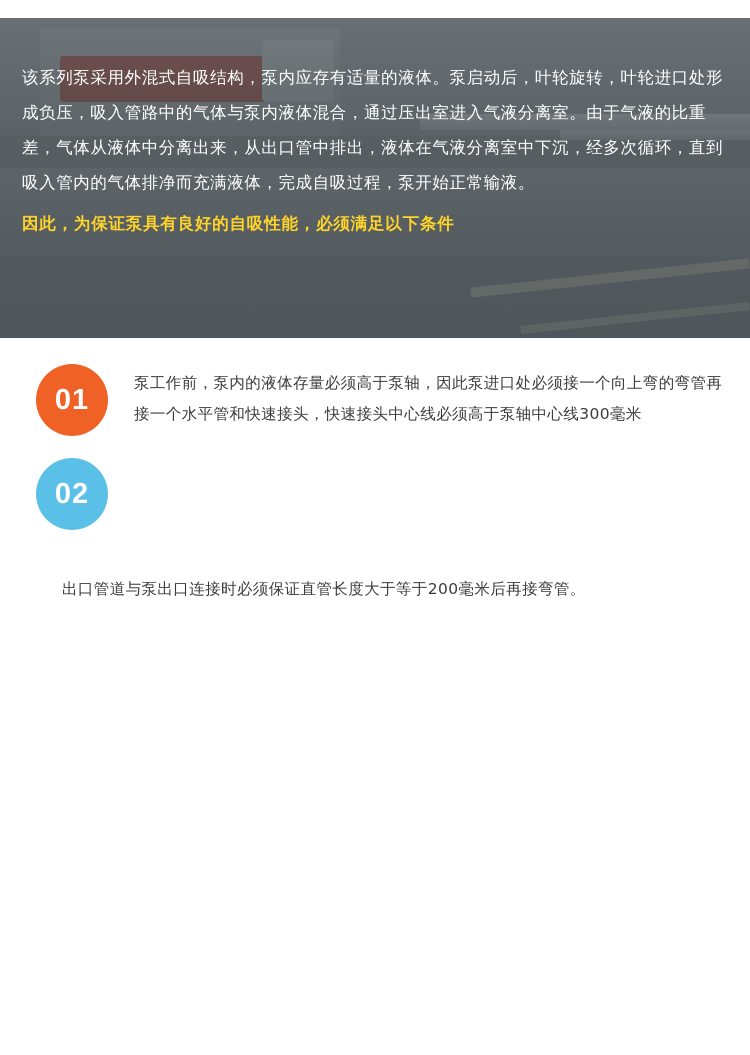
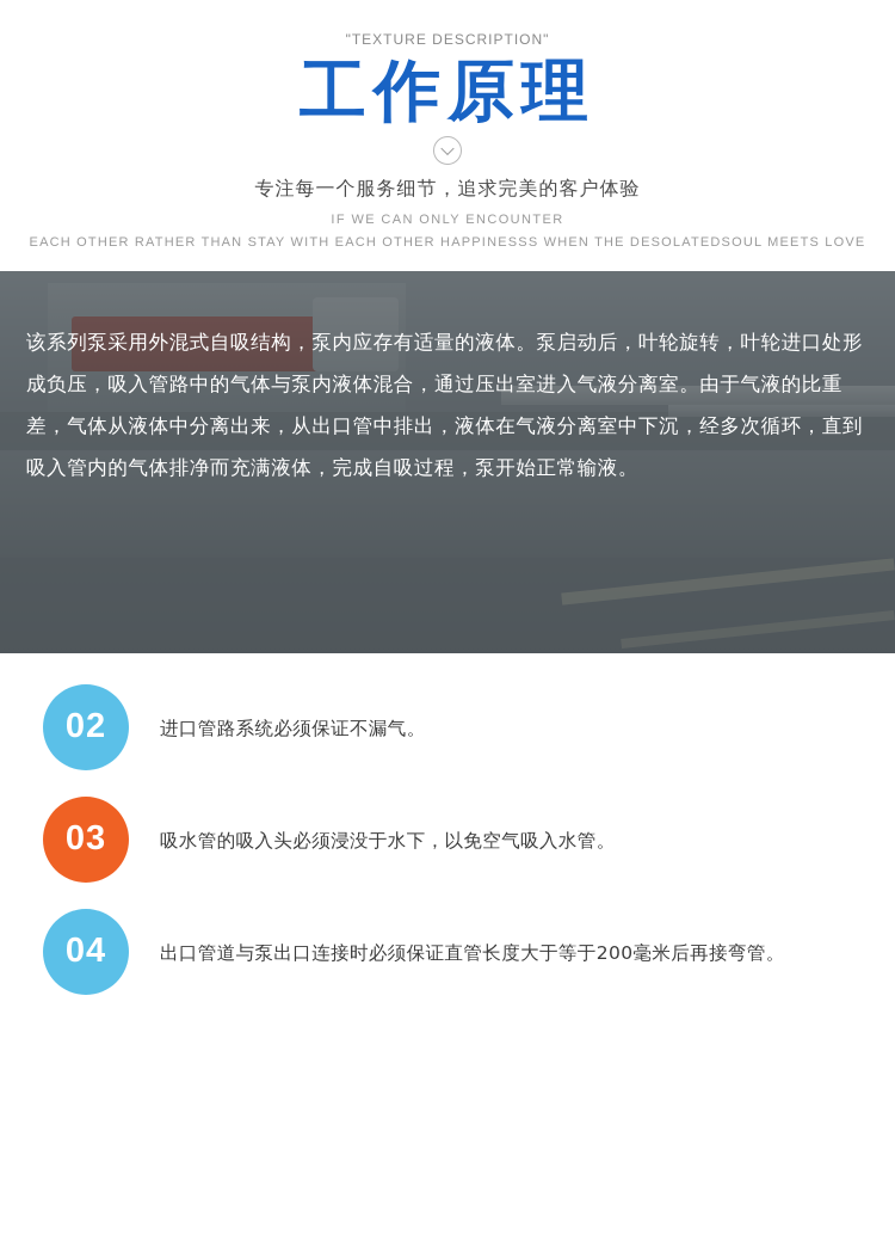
+ "TEXTURE DESCRIPTION"
+ 工作原理
+ 专注每一个服务细节，追求完美的客户体验
+ IF WE CAN ONLY ENCOUNTER
+ EACH OTHER RATHER THAN STAY WITH EACH OTHER HAPPINESSS WHEN THE DESOLATEDSOUL MEETS LOVE
  该系列泵采用外混式自吸结构，泵内应存有适量的液体。泵启动后，叶轮旋转，叶轮进口处形成负压，吸入管路中的气体与泵内液体混合，通过压出室进入气液分离室。由于气液的比重差，气体从液体中分离出来，从出口管中排出，液体在气液分离室中下沉，经多次循环，直到吸入管内的气体排净而充满液体，完成自吸过程，泵开始正常输液。
- 因此，为保证泵具有良好的自吸性能，必须满足以下条件
- 01
- 泵工作前，泵内的液体存量必须高于泵轴，因此泵进口处必须接一个向上弯的弯管再接一个水平管和快速接头，快速接头中心线必须高于泵轴中心线300毫米
  02
+ 进口管路系统必须保证不漏气。
+ 03
+ 吸水管的吸入头必须浸没于水下，以免空气吸入水管。
+ 04
  出口管道与泵出口连接时必须保证直管长度大于等于200毫米后再接弯管。
